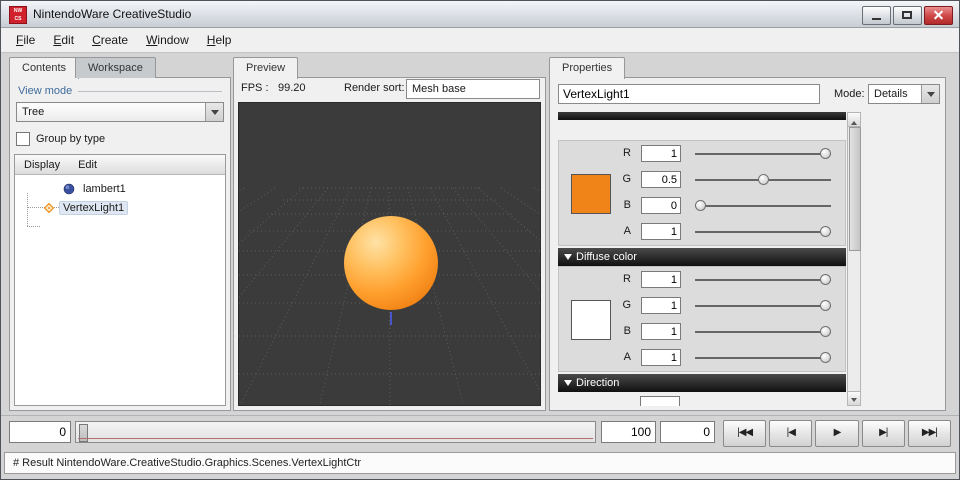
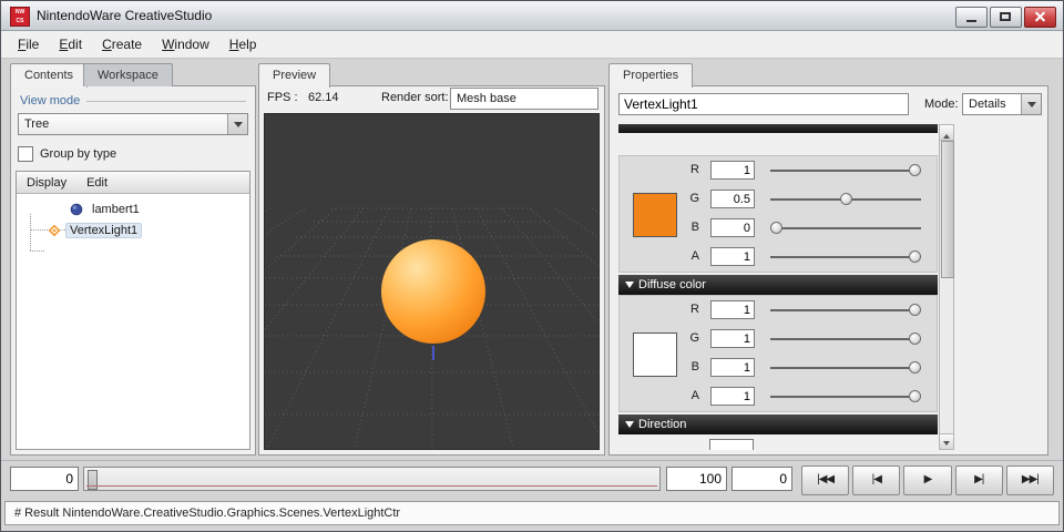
  NintendoWare CreativeStudio
  File
  Edit
  Create
  Window
  Help
  Contents
  Workspace
  View mode
  Tree
  Group by type
  Display
  Edit
  lambert1
  VertexLight1
  Preview
  FPS :
- 99.20
+ 62.14
  Render sort:
  Mesh base
  Properties
  VertexLight1
  Mode:
  Details
  R
  1
  G
  0.5
  B
  0
  A
  1
  Diffuse color
  R
  1
  G
  1
  B
  1
  A
  1
  Direction
  0
  100
  0
  |◀◀
  |◀
  ▶
  ▶|
  ▶▶|
  # Result NintendoWare.CreativeStudio.Graphics.Scenes.VertexLightCtr
